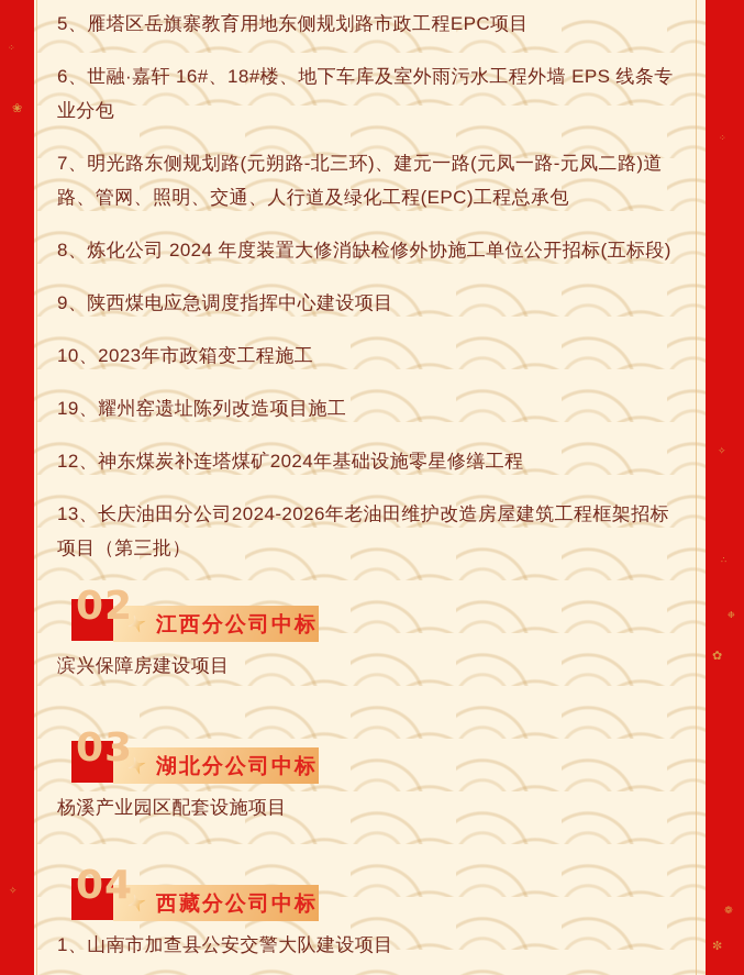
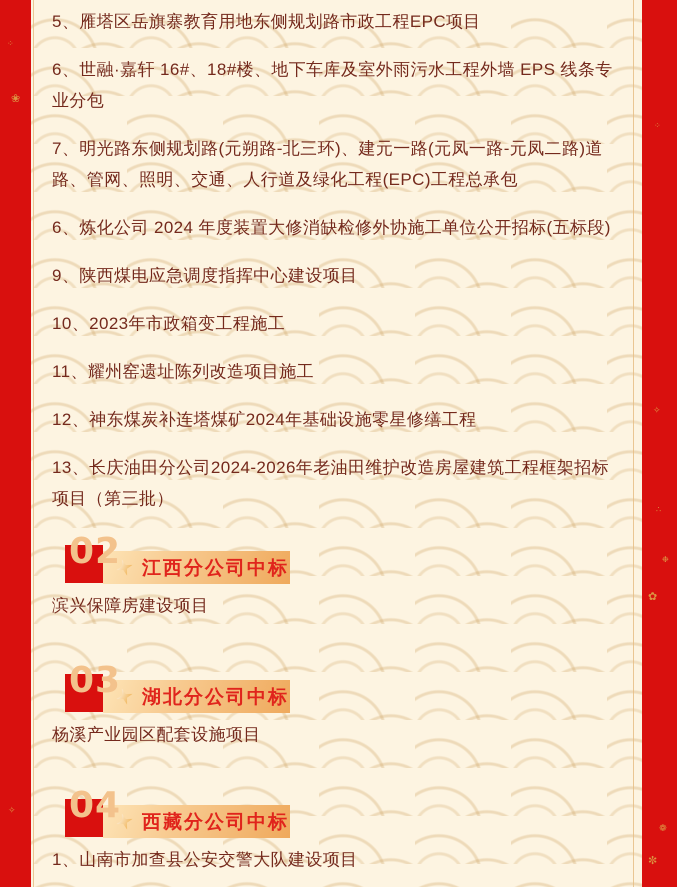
  ⁘
  ❀
  ✧
  ⁘
  ✧
  ∴
  ❉
  ✿
  ❁
  ✼
  5、雁塔区岳旗寨教育用地东侧规划路市政工程EPC项目
  6、世融·嘉轩 16#、18#楼、地下车库及室外雨污水工程外墙 EPS 线条专业分包
  7、明光路东侧规划路(元朔路-北三环)、建元一路(元凤一路-元凤二路)道路、管网、照明、交通、人行道及绿化工程(EPC)工程总承包
- 8、炼化公司 2024 年度装置大修消缺检修外协施工单位公开招标(五标段)
+ 6、炼化公司 2024 年度装置大修消缺检修外协施工单位公开招标(五标段)
  9、陕西煤电应急调度指挥中心建设项目
  10、2023年市政箱变工程施工
- 19、耀州窑遗址陈列改造项目施工
+ 11、耀州窑遗址陈列改造项目施工
  12、神东煤炭补连塔煤矿2024年基础设施零星修缮工程
  13、长庆油田分公司2024-2026年老油田维护改造房屋建筑工程框架招标项目（第三批）
  02
  江西分公司中标
  滨兴保障房建设项目
  03
  湖北分公司中标
  杨溪产业园区配套设施项目
  04
  西藏分公司中标
  1、山南市加查县公安交警大队建设项目
